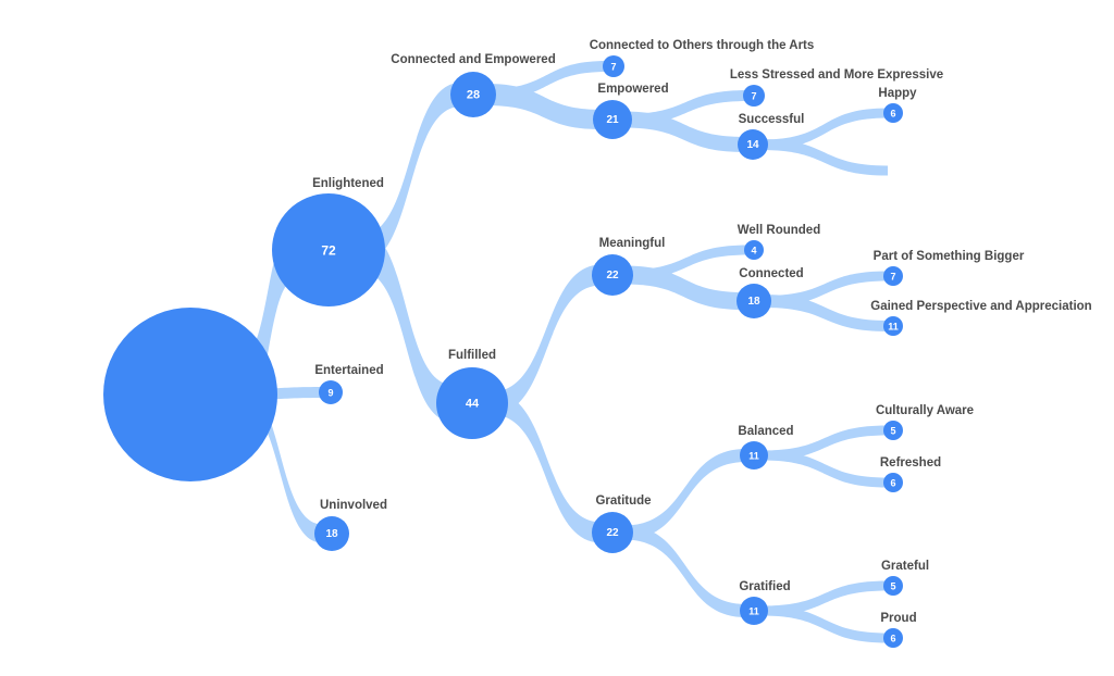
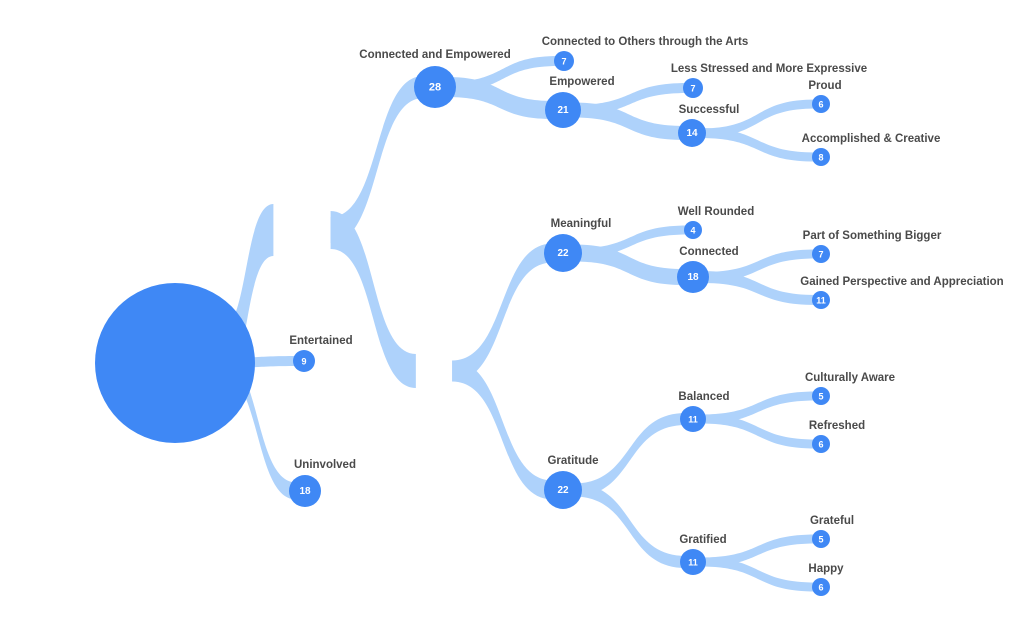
- 72
- Enlightened
  9
  Entertained
  18
  Uninvolved
  28
  Connected and Empowered
- 44
- Fulfilled
  7
  Connected to Others through the Arts
  21
  Empowered
  22
  Meaningful
  22
  Gratitude
  7
  Less Stressed and More Expressive
  14
  Successful
  4
  Well Rounded
  18
  Connected
  11
  Balanced
  11
  Gratified
  6
- Happy
+ Proud
+ 8
+ Accomplished & Creative
  7
  Part of Something Bigger
  11
  Gained Perspective and Appreciation
  5
  Culturally Aware
  6
  Refreshed
  5
  Grateful
  6
- Proud
+ Happy
